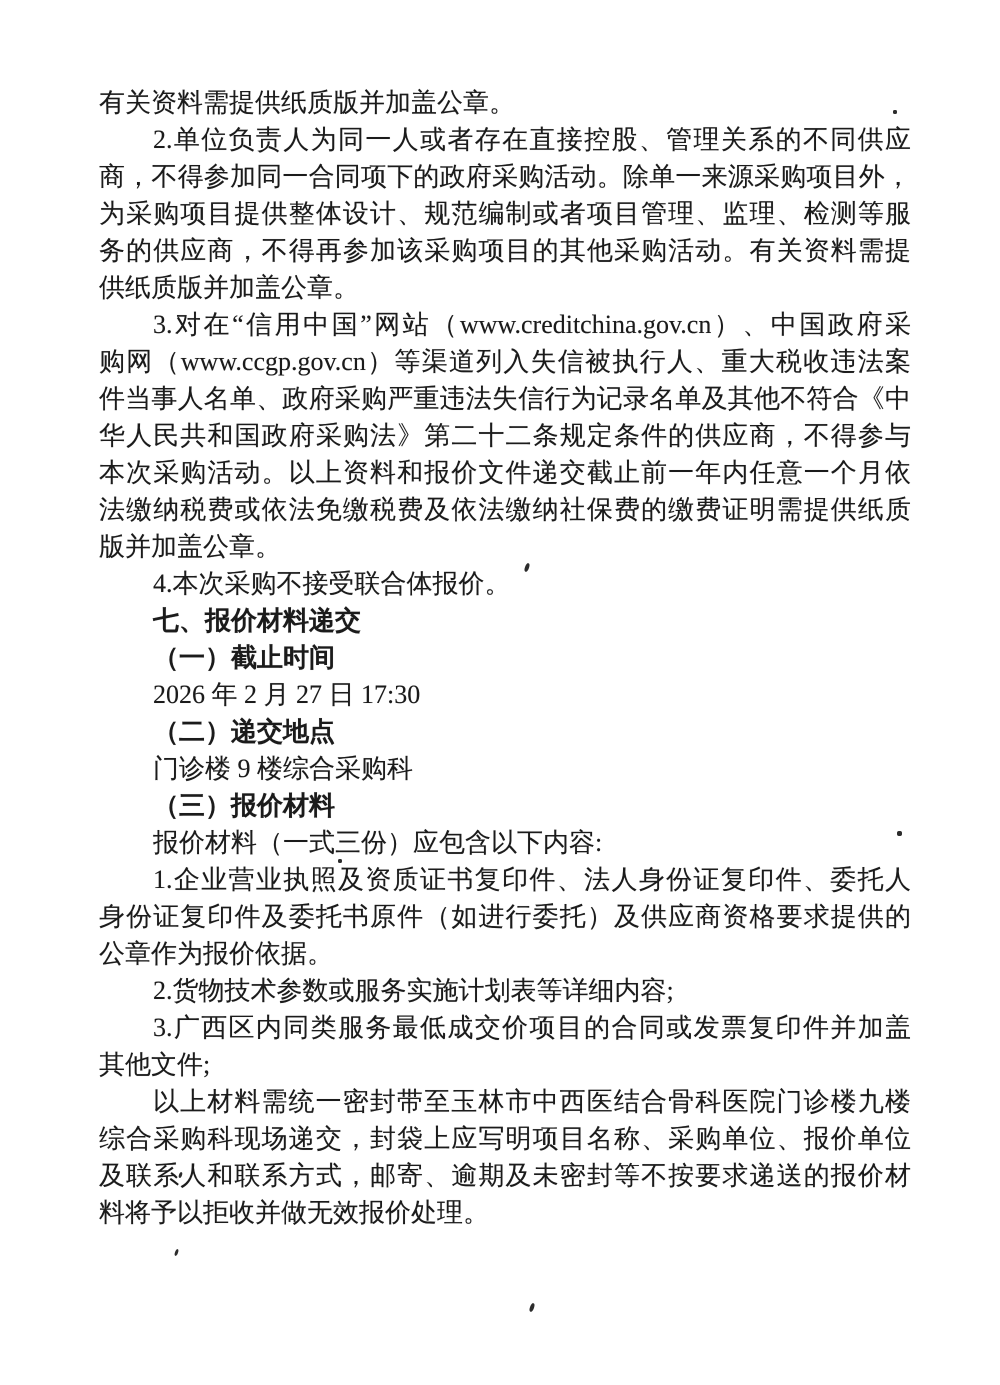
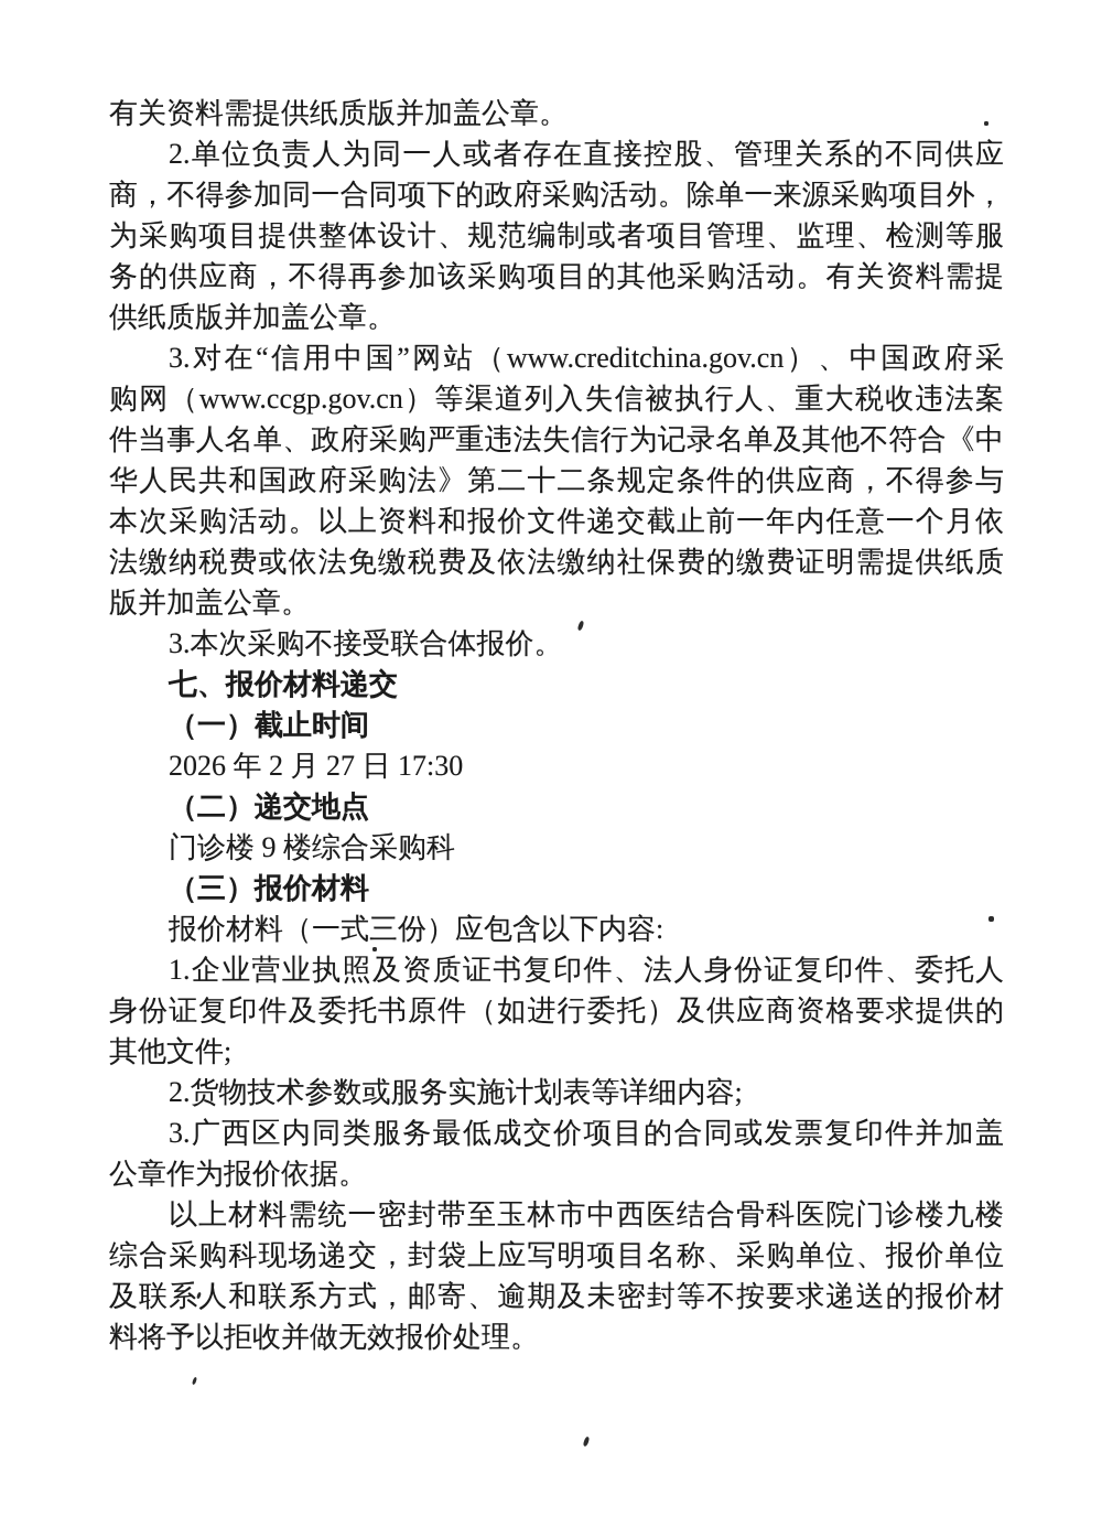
  有关资料需提供纸质版并加盖公章。
  2.单位负责人为同一人或者存在直接控股、管理关系的不同供应
  商，不得参加同一合同项下的政府采购活动。除单一来源采购项目外，
  为采购项目提供整体设计、规范编制或者项目管理、监理、检测等服
  务的供应商，不得再参加该采购项目的其他采购活动。有关资料需提
  供纸质版并加盖公章。
  3.对在“信用中国”网站（www.creditchina.gov.cn）、中国政府采
  购网（www.ccgp.gov.cn）等渠道列入失信被执行人、重大税收违法案
  件当事人名单、政府采购严重违法失信行为记录名单及其他不符合《中
  华人民共和国政府采购法》第二十二条规定条件的供应商，不得参与
  本次采购活动。以上资料和报价文件递交截止前一年内任意一个月依
  法缴纳税费或依法免缴税费及依法缴纳社保费的缴费证明需提供纸质
  版并加盖公章。
- 4.本次采购不接受联合体报价。
+ 3.本次采购不接受联合体报价。
  七、报价材料递交
  （一）截止时间
  2026 年 2 月 27 日 17:30
  （二）递交地点
  门诊楼 9 楼综合采购科
  （三）报价材料
  报价材料（一式三份）应包含以下内容:
  1.企业营业执照及资质证书复印件、法人身份证复印件、委托人
  身份证复印件及委托书原件（如进行委托）及供应商资格要求提供的
- 公章作为报价依据。
+ 其他文件;
  2.货物技术参数或服务实施计划表等详细内容;
  3.广西区内同类服务最低成交价项目的合同或发票复印件并加盖
- 其他文件;
+ 公章作为报价依据。
  以上材料需统一密封带至玉林市中西医结合骨科医院门诊楼九楼
  综合采购科现场递交，封袋上应写明项目名称、采购单位、报价单位
  及联系人和联系方式，邮寄、逾期及未密封等不按要求递送的报价材
  料将予以拒收并做无效报价处理。
